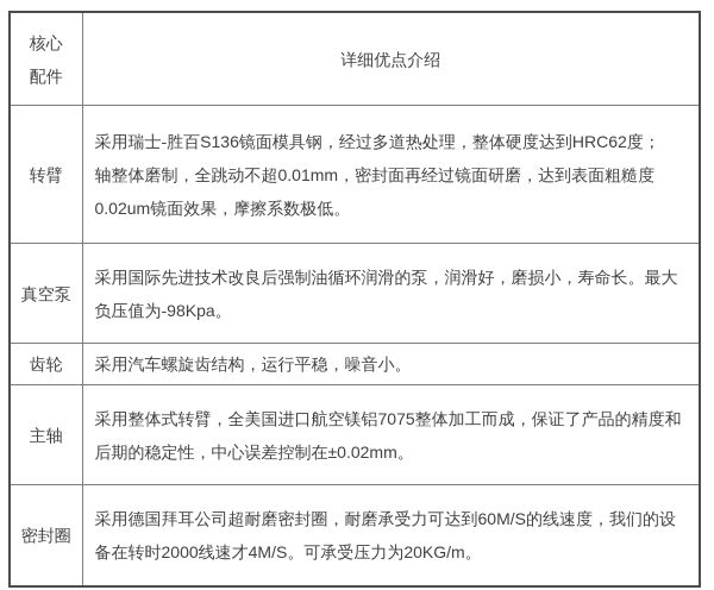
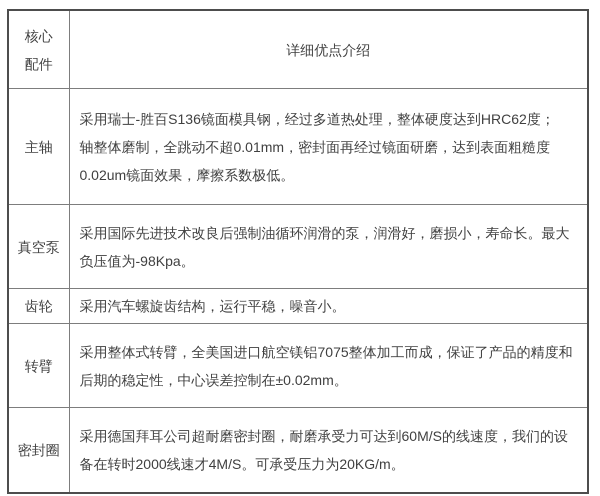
  核心 配件	详细优点介绍
- 转臂	采用瑞士-胜百S136镜面模具钢，经过多道热处理，整体硬度达到HRC62度； 轴整体磨制，全跳动不超0.01mm，密封面再经过镜面研磨，达到表面粗糙度0.02um镜面效果，摩擦系数极低。
+ 主轴	采用瑞士-胜百S136镜面模具钢，经过多道热处理，整体硬度达到HRC62度； 轴整体磨制，全跳动不超0.01mm，密封面再经过镜面研磨，达到表面粗糙度0.02um镜面效果，摩擦系数极低。
  真空泵	采用国际先进技术改良后强制油循环润滑的泵，润滑好，磨损小，寿命长。最大负压值为-98Kpa。
  齿轮	采用汽车螺旋齿结构，运行平稳，噪音小。
- 主轴	采用整体式转臂，全美国进口航空镁铝7075整体加工而成，保证了产品的精度和后期的稳定性，中心误差控制在±0.02mm。
+ 转臂	采用整体式转臂，全美国进口航空镁铝7075整体加工而成，保证了产品的精度和后期的稳定性，中心误差控制在±0.02mm。
  密封圈	采用德国拜耳公司超耐磨密封圈，耐磨承受力可达到60M/S的线速度，我们的设备在转时2000线速才4M/S。可承受压力为20KG/m。
